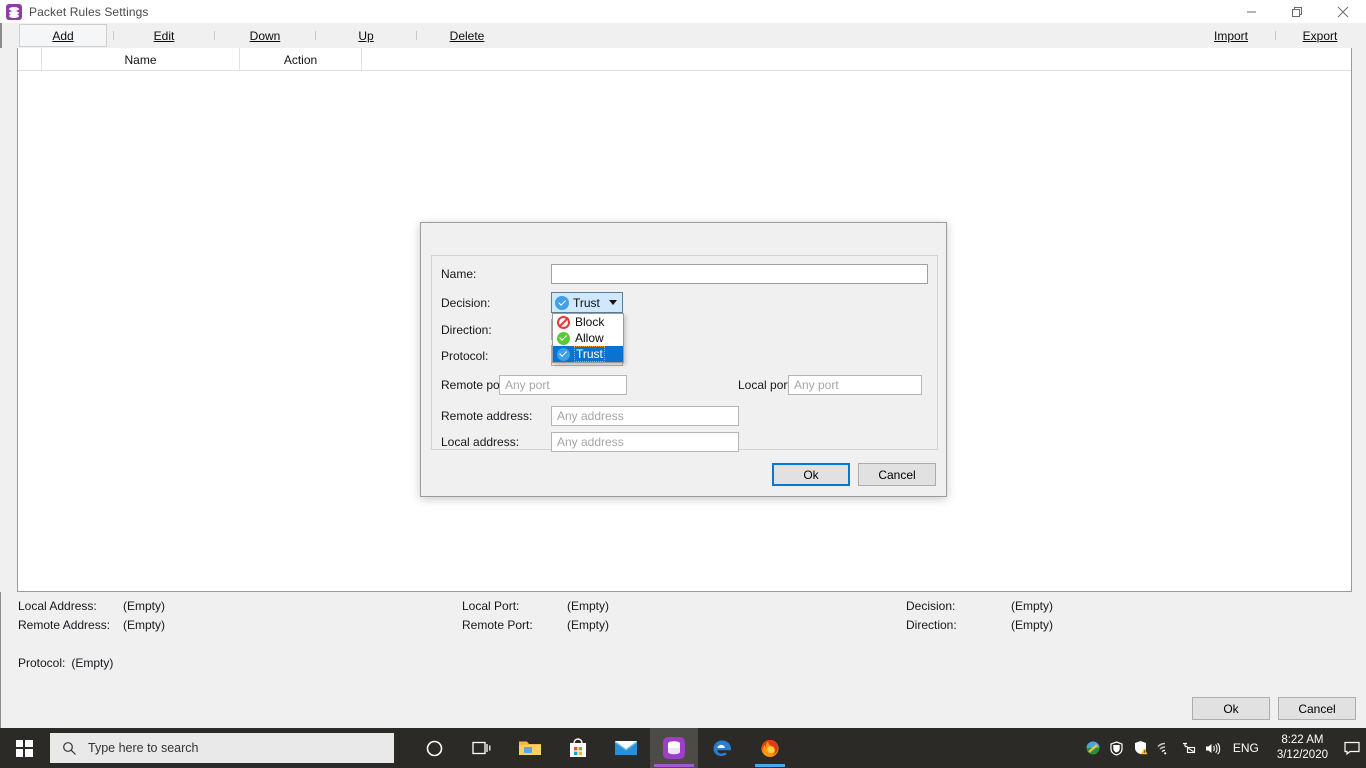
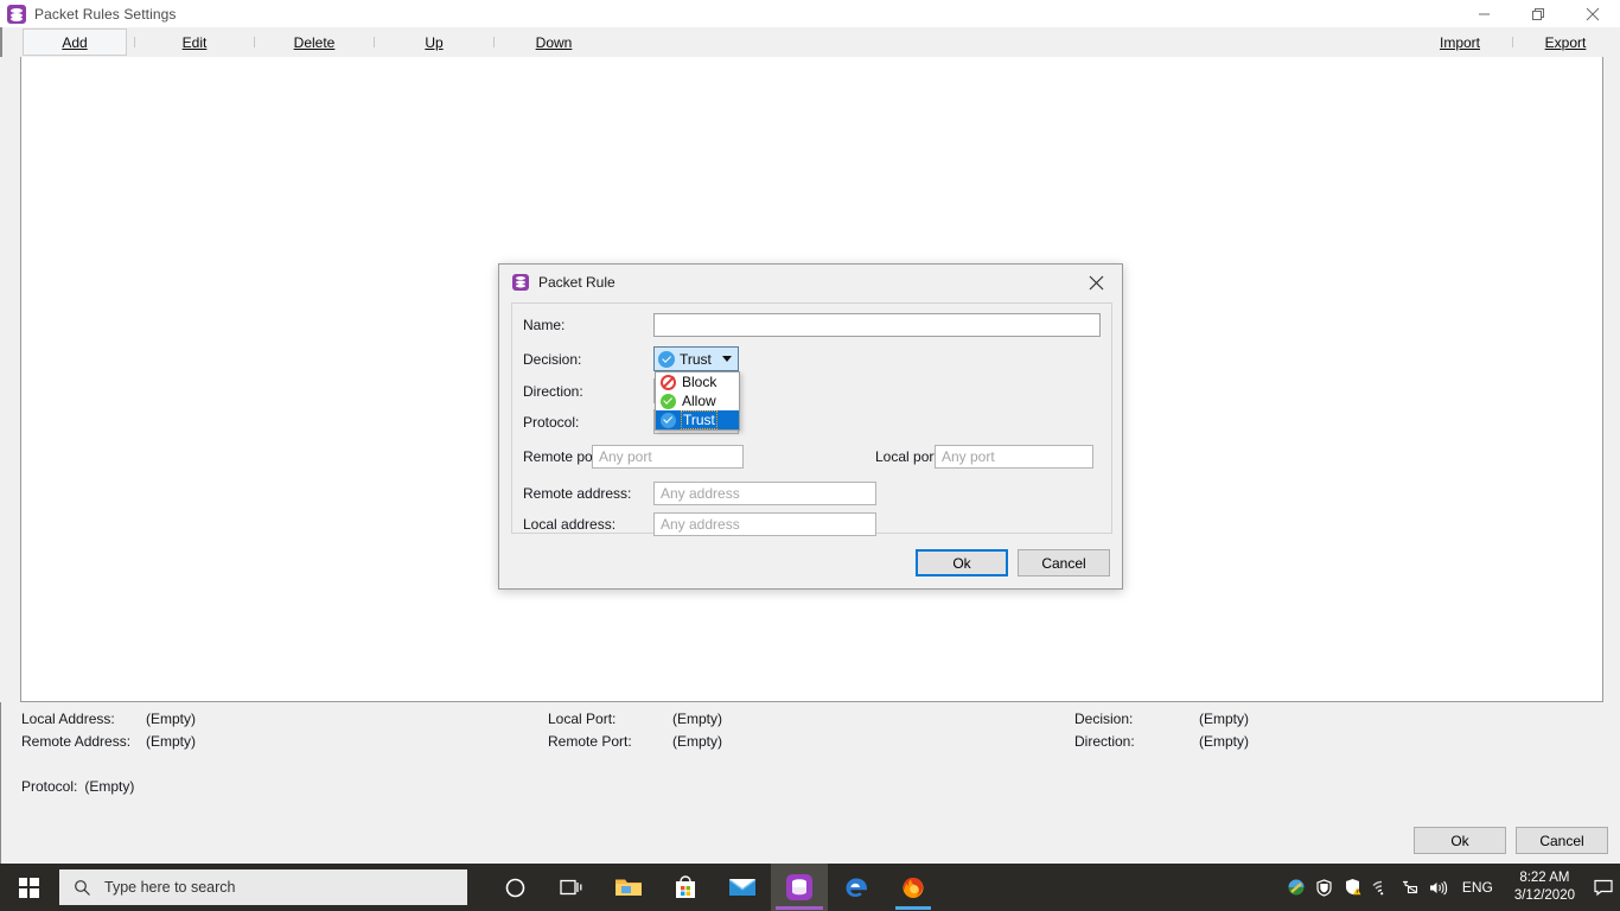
  Packet Rules Settings
  Add
  Edit
- Down
+ Delete
  Up
- Delete
+ Down
  Import
  Export
- Name
- Action
  Local Address:
  (Empty)
  Remote Address:
  (Empty)
  Local Port:
  (Empty)
  Remote Port:
  (Empty)
  Decision:
  (Empty)
  Direction:
  (Empty)
  Protocol:
  (Empty)
  Ok
  Cancel
+ Packet Rule
  Name:
  Decision:
  Trust
  Direction:
  Protocol:
  Remote po
  Any port
  Local por
  Any port
  Remote address:
  Any address
  Local address:
  Any address
  Block
  Allow
  Trust
  Ok
  Cancel
  Type here to search
  ENG
  8:22 AM
  3/12/2020
